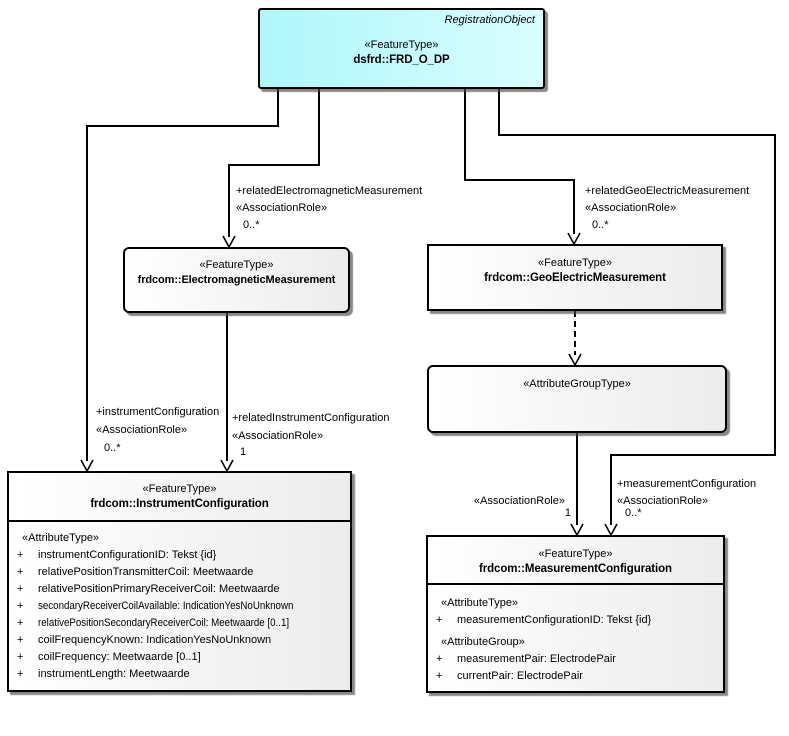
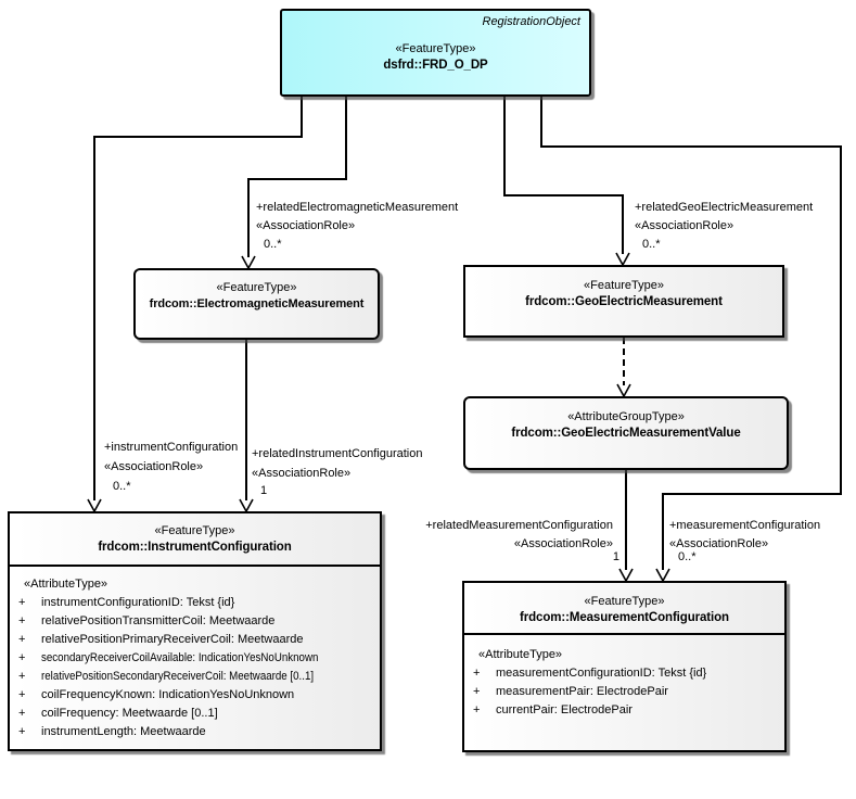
  RegistrationObject
  «FeatureType»
  dsfrd::FRD_O_DP
  «FeatureType»
  frdcom::ElectromagneticMeasurement
  «FeatureType»
  frdcom::GeoElectricMeasurement
  «AttributeGroupType»
+ frdcom::GeoElectricMeasurementValue
  «FeatureType»
  frdcom::InstrumentConfiguration
  «AttributeType»
  +
  instrumentConfigurationID: Tekst {id}
  +
  relativePositionTransmitterCoil: Meetwaarde
  +
  relativePositionPrimaryReceiverCoil: Meetwaarde
  +
  secondaryReceiverCoilAvailable: IndicationYesNoUnknown
  +
  relativePositionSecondaryReceiverCoil: Meetwaarde [0..1]
  +
  coilFrequencyKnown: IndicationYesNoUnknown
  +
  coilFrequency: Meetwaarde [0..1]
  +
  instrumentLength: Meetwaarde
  «FeatureType»
  frdcom::MeasurementConfiguration
  «AttributeType»
  +
  measurementConfigurationID: Tekst {id}
- «AttributeGroup»
  +
  measurementPair: ElectrodePair
  +
  currentPair: ElectrodePair
  +relatedElectromagneticMeasurement
  «AssociationRole»
  0..*
  +relatedGeoElectricMeasurement
  «AssociationRole»
  0..*
  +instrumentConfiguration
  «AssociationRole»
  0..*
  +relatedInstrumentConfiguration
  «AssociationRole»
  1
+ +relatedMeasurementConfiguration
  «AssociationRole»
  1
  +measurementConfiguration
  «AssociationRole»
  0..*
